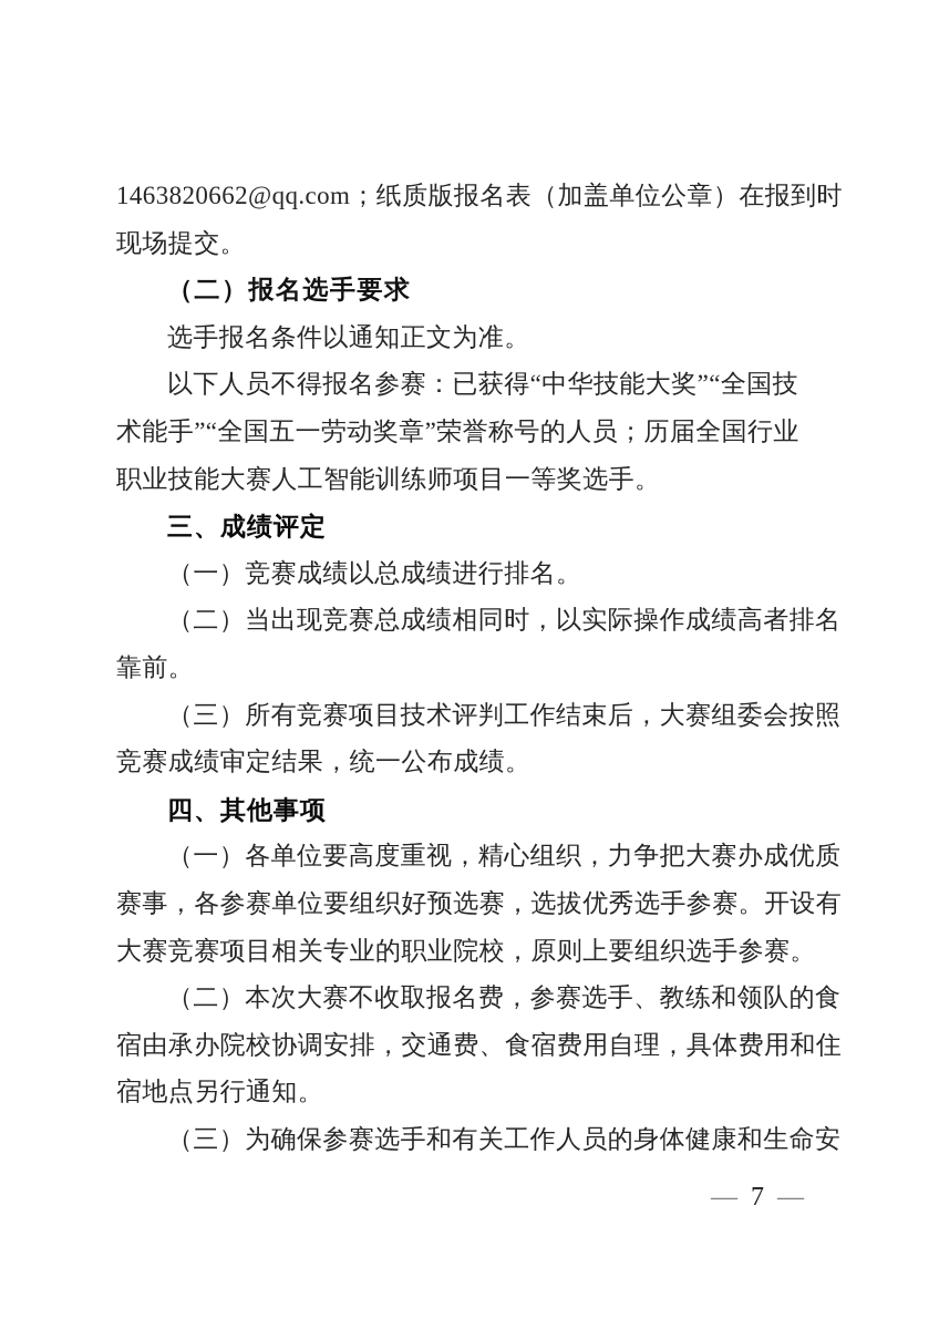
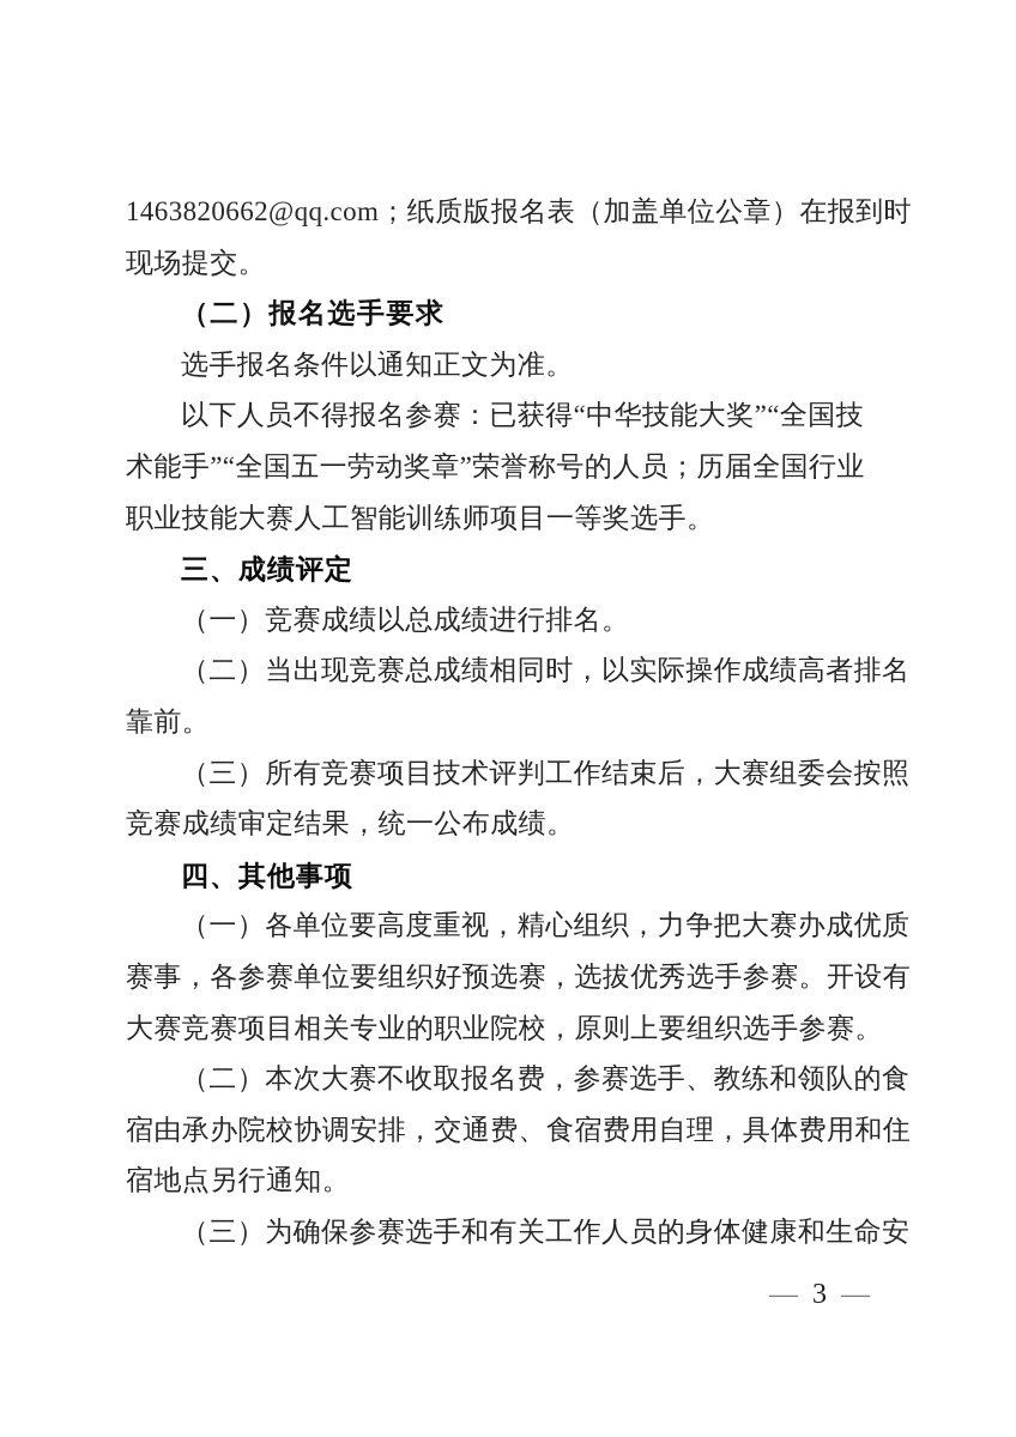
  1463820662@qq.com；纸质版报名表（加盖单位公章）在报到时
  现场提交。
  （二）报名选手要求
  选手报名条件以通知正文为准。
  以下人员不得报名参赛：已获得“中华技能大奖”“全国技
  术能手”“全国五一劳动奖章”荣誉称号的人员；历届全国行业
  职业技能大赛人工智能训练师项目一等奖选手。
  三、成绩评定
  （一）竞赛成绩以总成绩进行排名。
  （二）当出现竞赛总成绩相同时，以实际操作成绩高者排名
  靠前。
  （三）所有竞赛项目技术评判工作结束后，大赛组委会按照
  竞赛成绩审定结果，统一公布成绩。
  四、其他事项
  （一）各单位要高度重视，精心组织，力争把大赛办成优质
  赛事，各参赛单位要组织好预选赛，选拔优秀选手参赛。开设有
  大赛竞赛项目相关专业的职业院校，原则上要组织选手参赛。
  （二）本次大赛不收取报名费，参赛选手、教练和领队的食
  宿由承办院校协调安排，交通费、食宿费用自理，具体费用和住
  宿地点另行通知。
  （三）为确保参赛选手和有关工作人员的身体健康和生命安
- — 7 —
+ — 3 —
